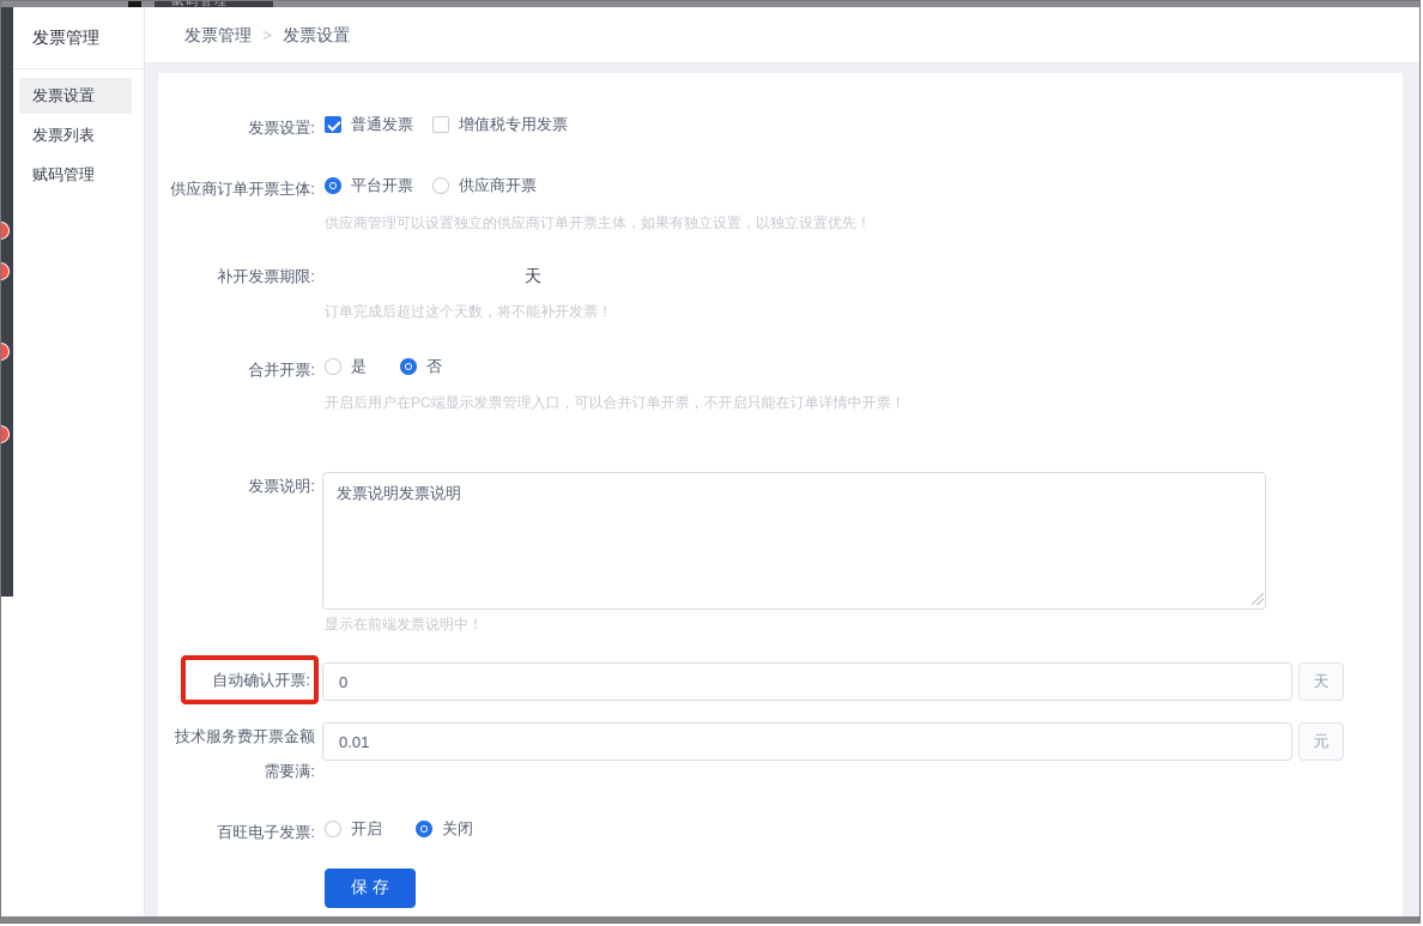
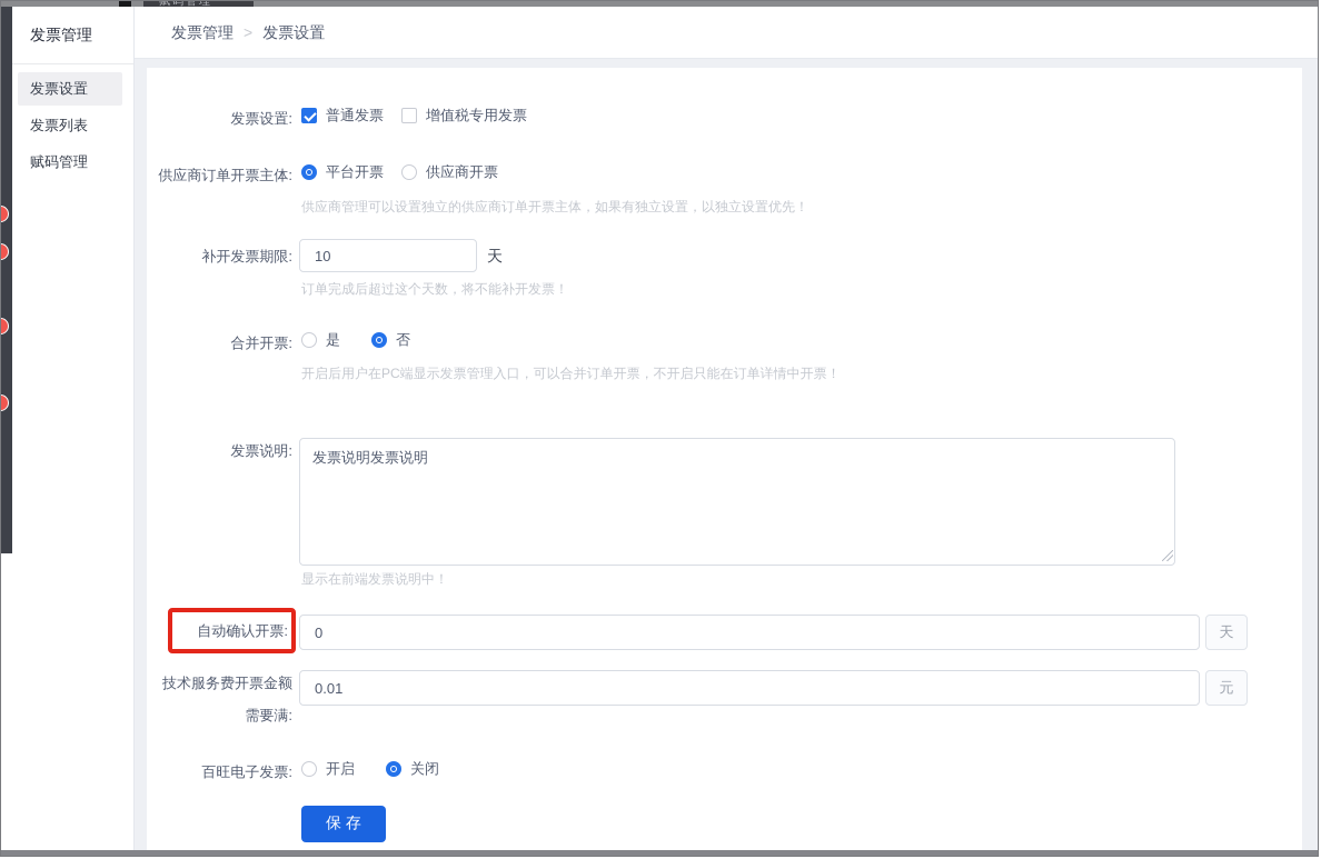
  赋码管理
  发票管理
  发票设置
  发票列表
  赋码管理
  发票管理 > 发票设置
  发票设置:
  普通发票
  增值税专用发票
  供应商订单开票主体:
  平台开票
  供应商开票
  供应商管理可以设置独立的供应商订单开票主体，如果有独立设置，以独立设置优先！
  补开发票期限:
+ 10
  天
  订单完成后超过这个天数，将不能补开发票！
  合并开票:
  是
  否
  开启后用户在PC端显示发票管理入口，可以合并订单开票，不开启只能在订单详情中开票！
  发票说明:
  发票说明发票说明
  显示在前端发票说明中！
  自动确认开票:
  0
  天
  技术服务费开票金额
  需要满:
  0.01
  元
  百旺电子发票:
  开启
  关闭
  保 存
